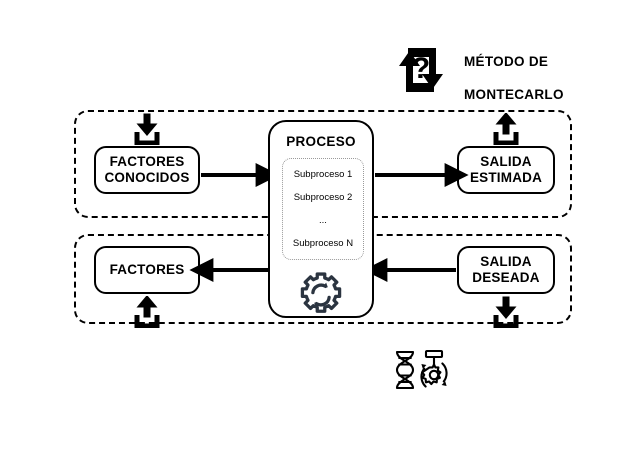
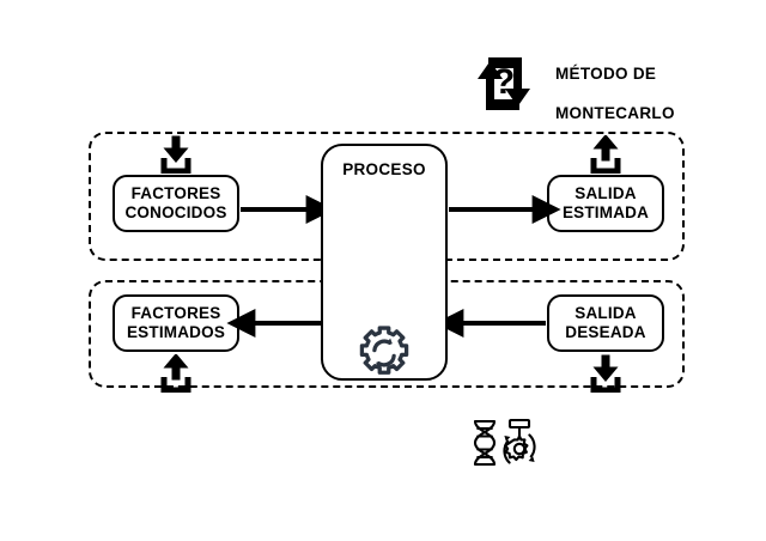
  FACTORES
  CONOCIDOS
  SALIDA
  ESTIMADA
  FACTORES
+ ESTIMADOS
  SALIDA
  DESEADA
  PROCESO
- Subproceso 1
- Subproceso 2
- ...
- Subproceso N
  ?
  MÉTODO DE
  MONTECARLO
